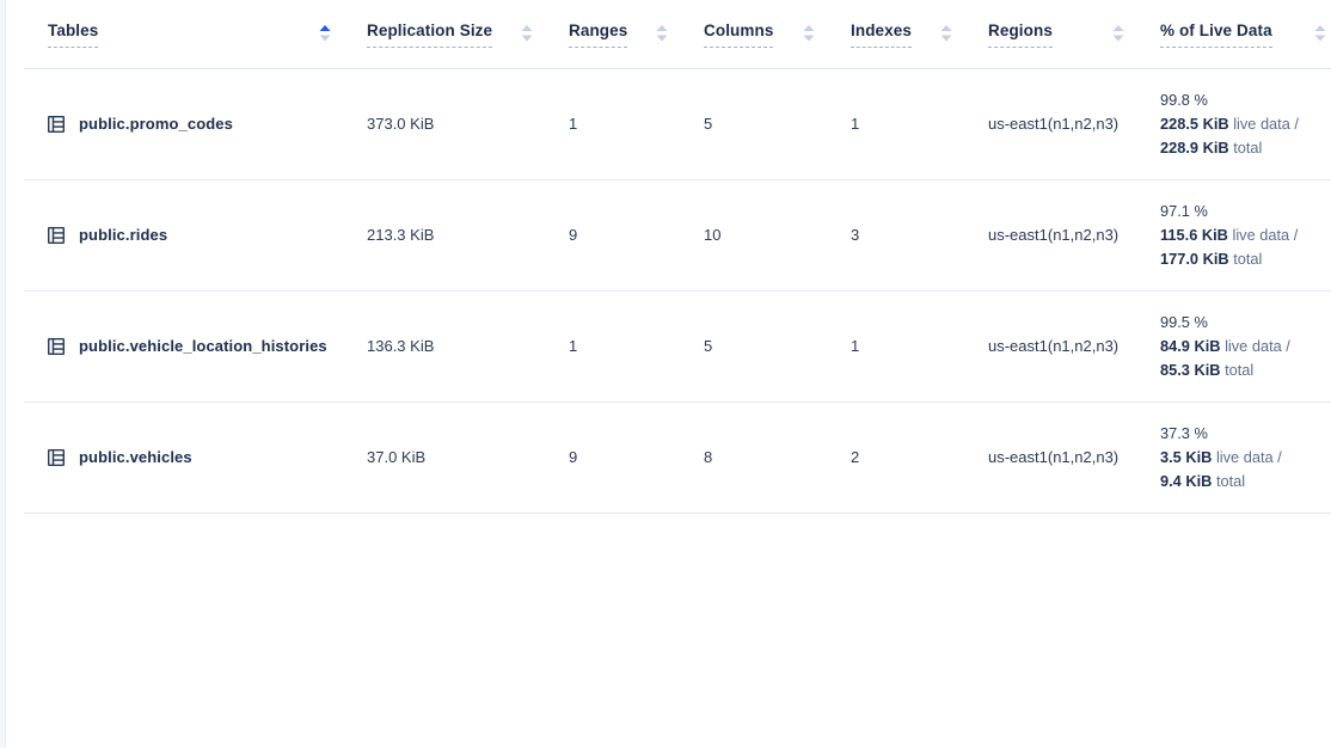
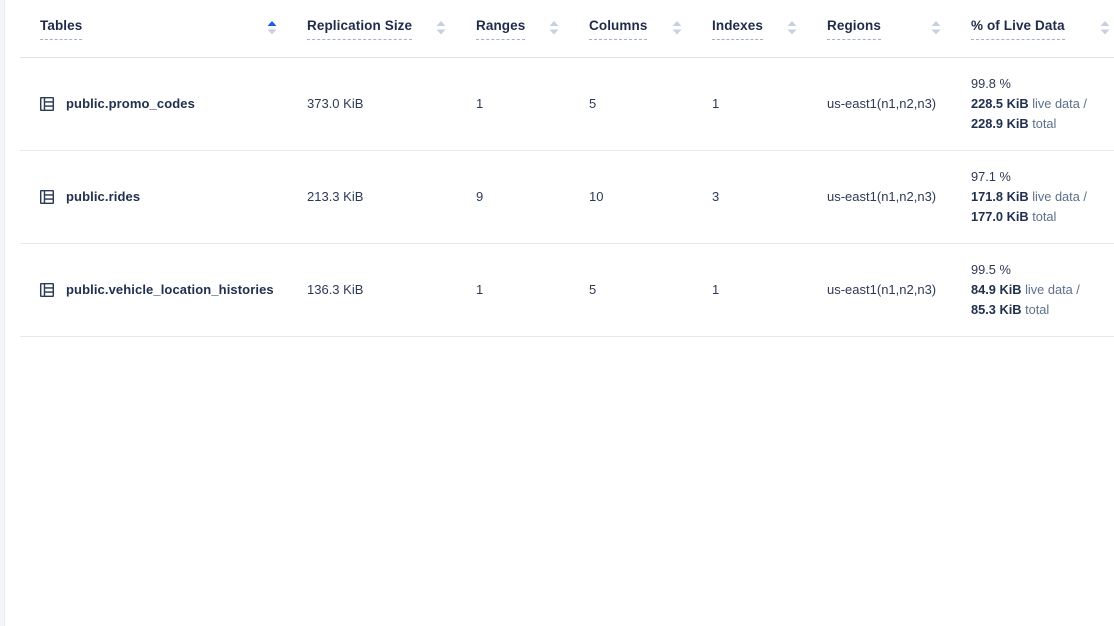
  Tables	Replication Size	Ranges	Columns	Indexes	Regions	% of Live Data
  public.promo_codes	373.0 KiB	1	5	1	us-east1(n1,n2,n3)	99.8 % 228.5 KiB live data / 228.9 KiB total
- public.rides	213.3 KiB	9	10	3	us-east1(n1,n2,n3)	97.1 % 115.6 KiB live data / 177.0 KiB total
+ public.rides	213.3 KiB	9	10	3	us-east1(n1,n2,n3)	97.1 % 171.8 KiB live data / 177.0 KiB total
  public.vehicle_location_histories	136.3 KiB	1	5	1	us-east1(n1,n2,n3)	99.5 % 84.9 KiB live data / 85.3 KiB total
- public.vehicles	37.0 KiB	9	8	2	us-east1(n1,n2,n3)	37.3 % 3.5 KiB live data / 9.4 KiB total
